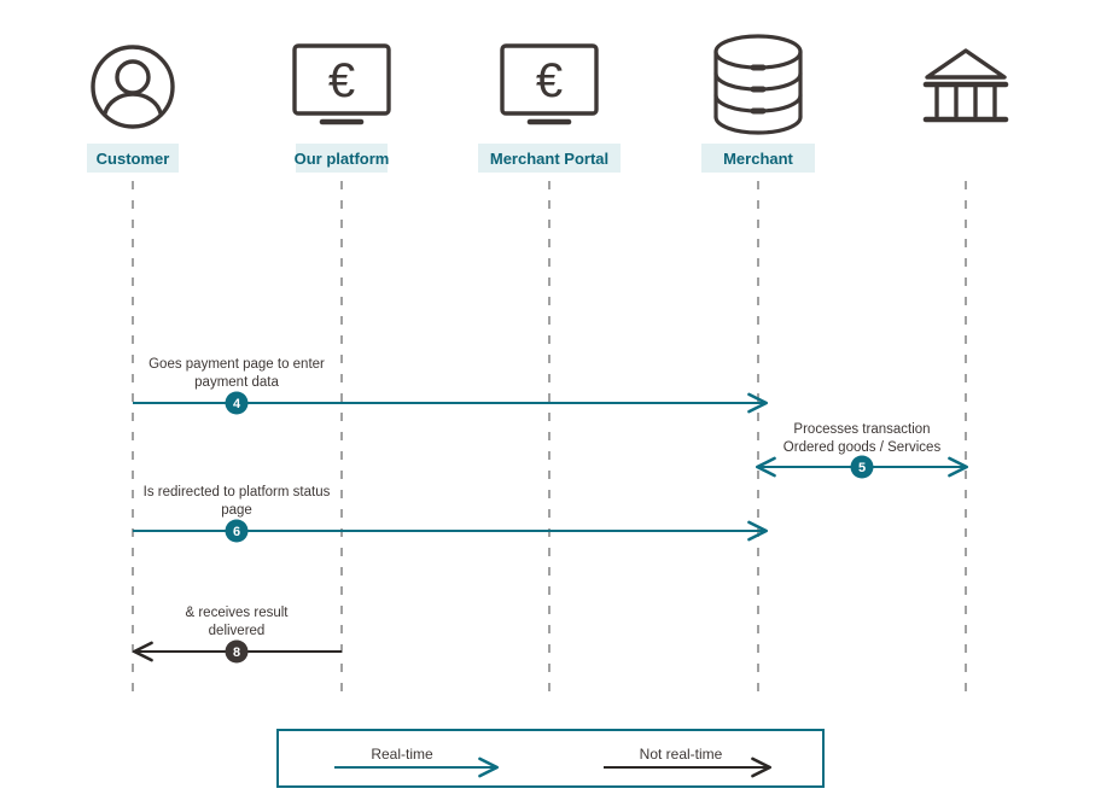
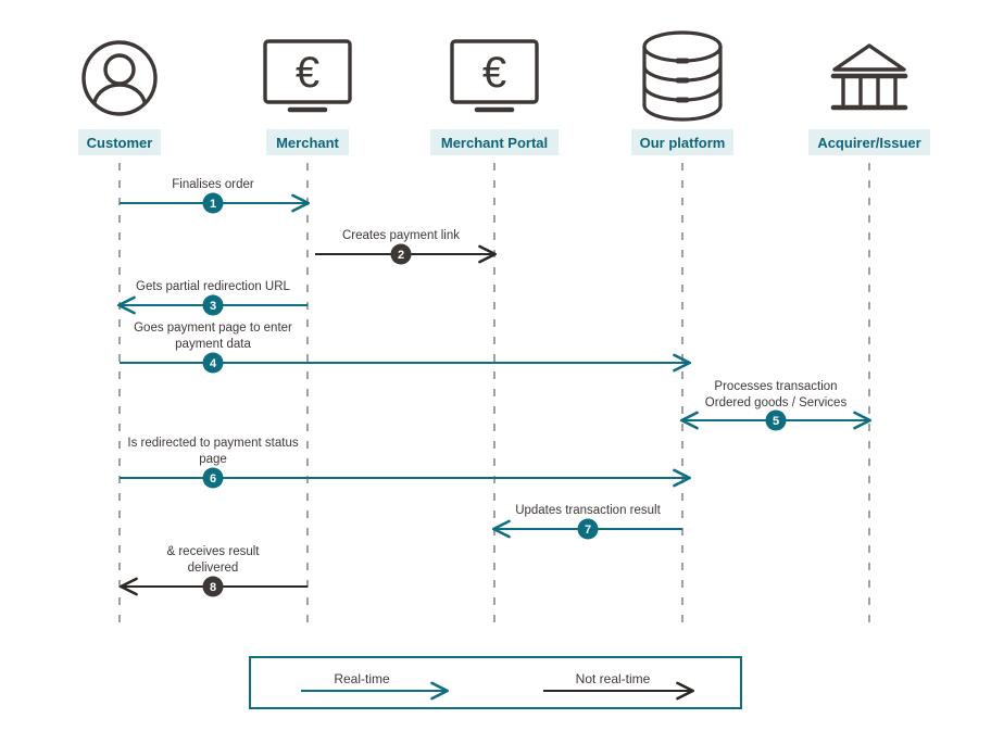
  €
  €
  Customer
- Our platform
+ Merchant
  Merchant Portal
- Merchant
+ Our platform
+ Acquirer/Issuer
+ Finalises order
+ 1
+ Creates payment link
+ 2
+ Gets partial redirection URL
+ 3
  Goes payment page to enter
  payment data
  4
  Processes transaction
  Ordered goods / Services
  5
- Is redirected to platform status
+ Is redirected to payment status
  page
  6
+ Updates transaction result
+ 7
  & receives result
  delivered
  8
  Real-time
  Not real-time
